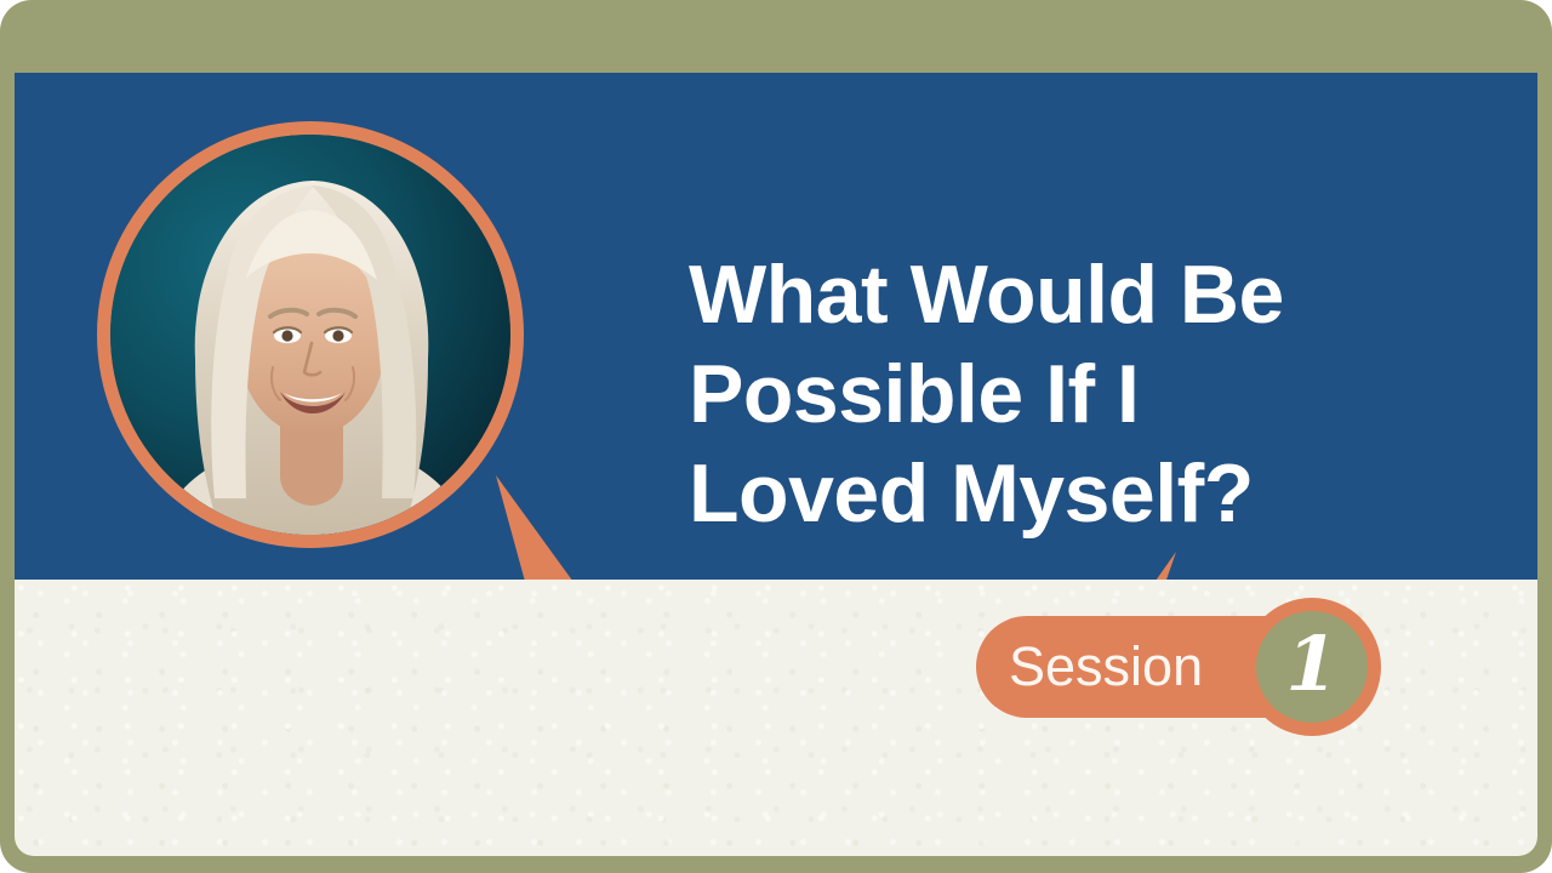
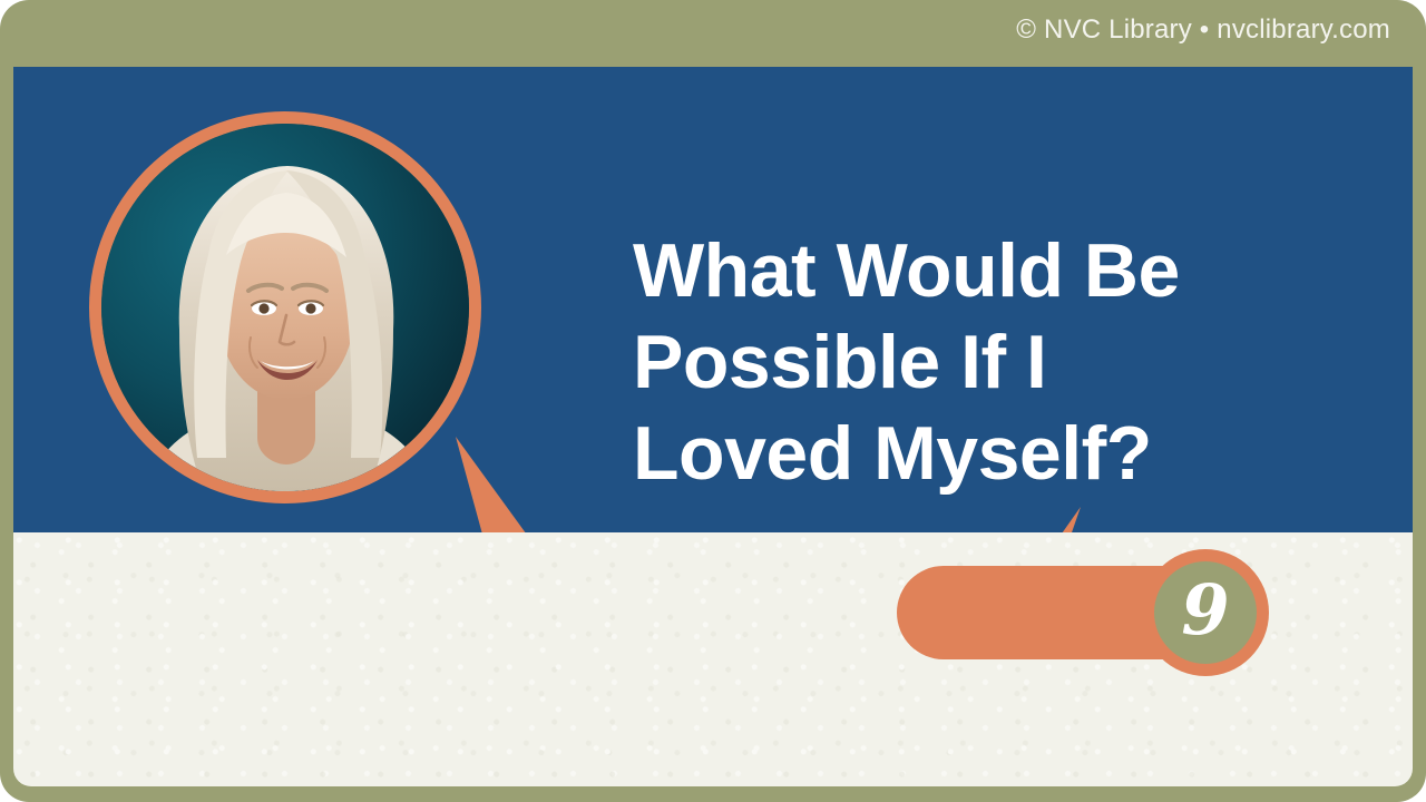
+ © NVC Library • nvclibrary.com
  What Would Be
  Possible If I
  Loved Myself?
- Session
- 1
+ 9
